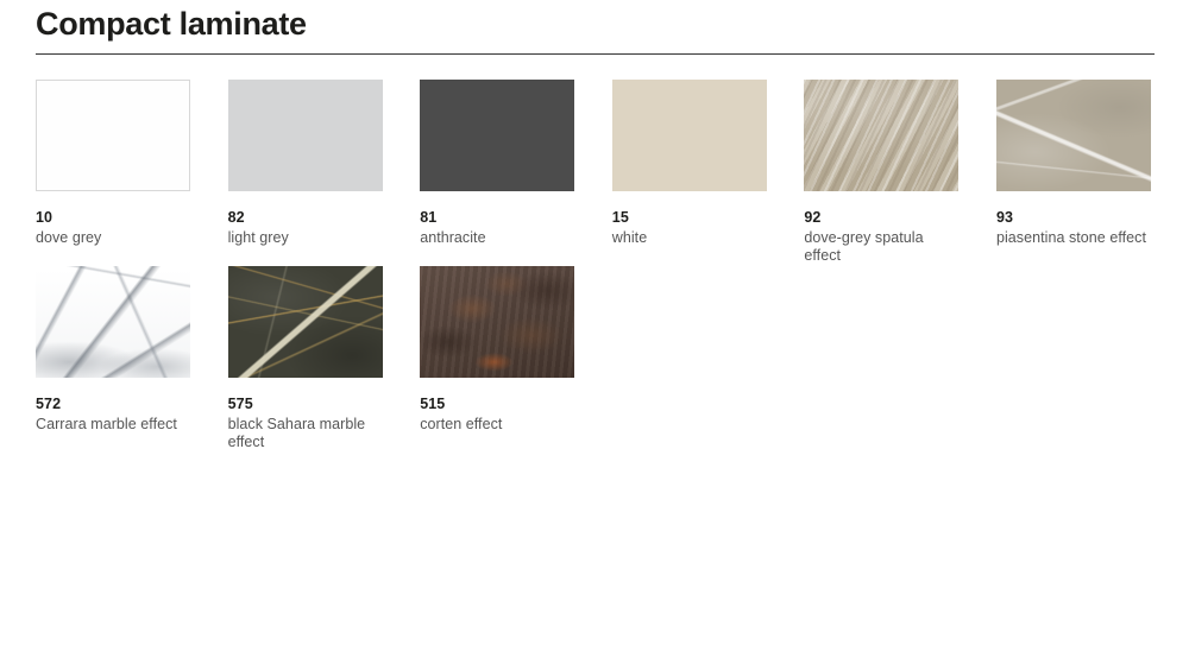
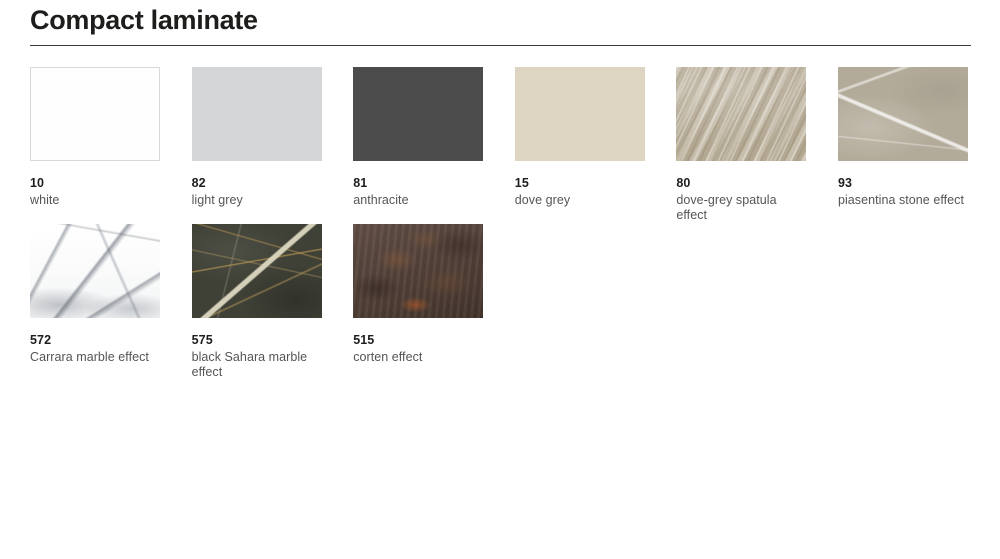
  Compact laminate
  10
- dove grey
+ white
  82
  light grey
  81
  anthracite
  15
- white
+ dove grey
- 92
+ 80
  dove-grey spatula effect
  93
  piasentina stone effect
  572
  Carrara marble effect
  575
  black Sahara marble effect
  515
  corten effect
